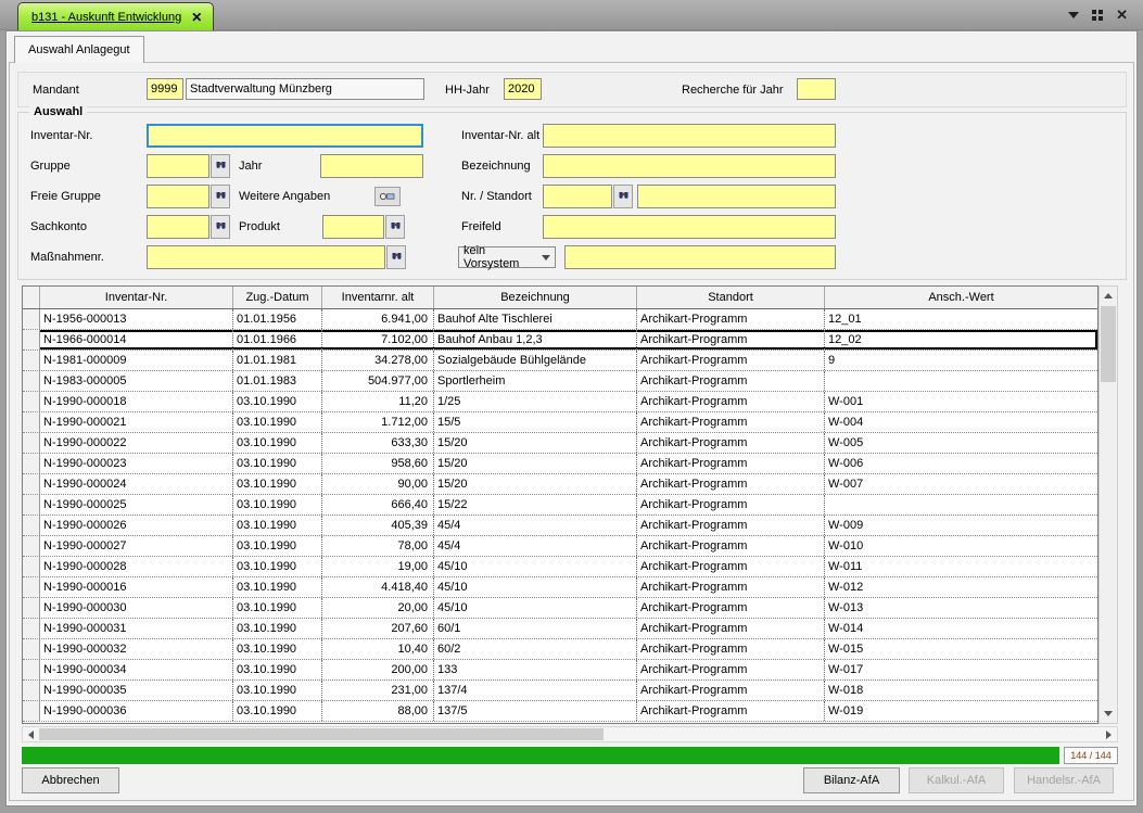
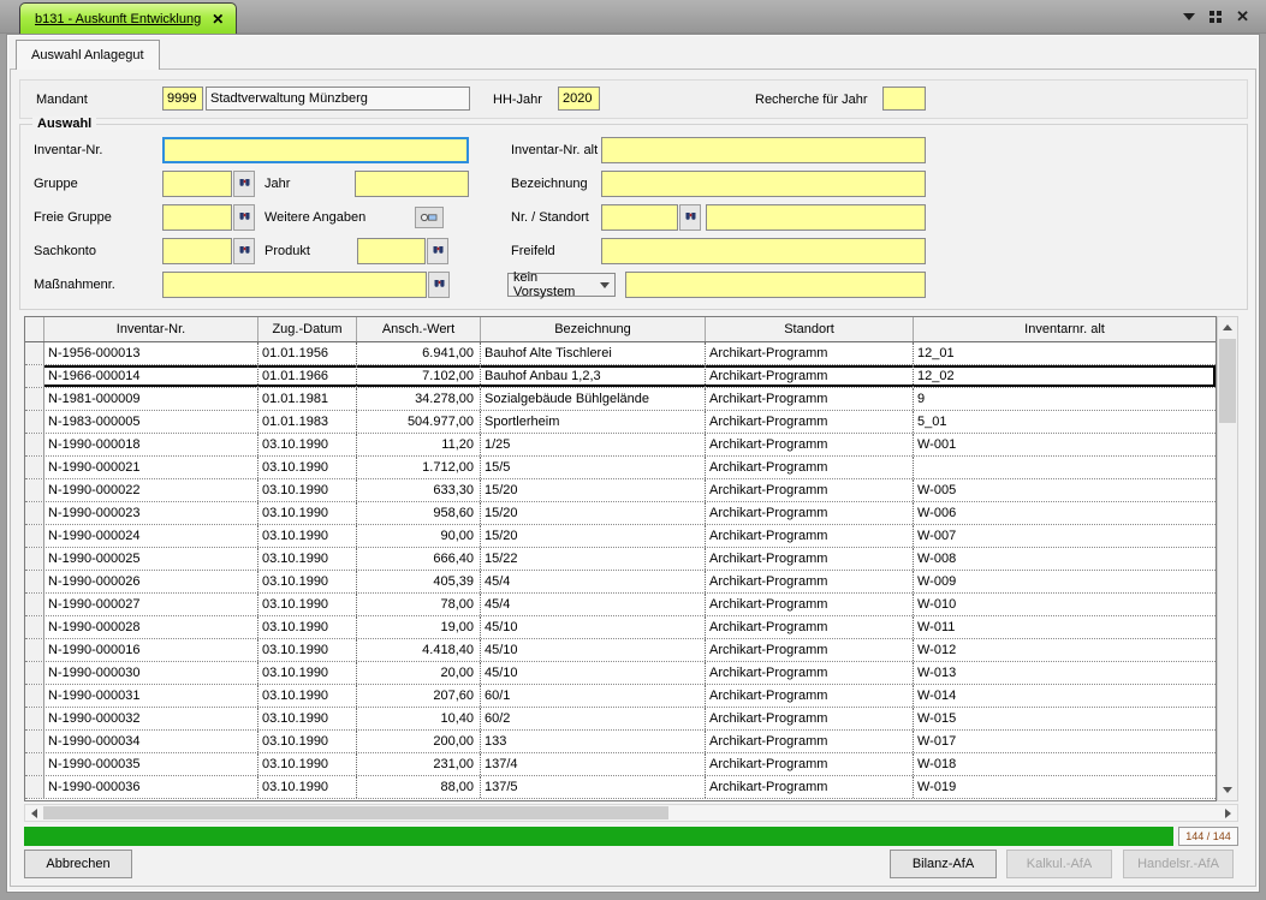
  b131 - Auskunft Entwicklung
  ✕
  ✕
  Auswahl Anlagegut
  Mandant
  9999
  Stadtverwaltung Münzberg
  HH-Jahr
  2020
  Recherche für Jahr
  Auswahl
  Inventar-Nr.
  Inventar-Nr. alt
  Gruppe
  Jahr
  Bezeichnung
  Freie Gruppe
  Weitere Angaben
  Nr. / Standort
  Sachkonto
  Produkt
  Freifeld
  Maßnahmenr.
  kein Vorsystem
  Inventar-Nr.
  Zug.-Datum
- Inventarnr. alt
+ Ansch.-Wert
  Bezeichnung
  Standort
- Ansch.-Wert
+ Inventarnr. alt
  N-1956-000013
  01.01.1956
  6.941,00
  Bauhof Alte Tischlerei
  Archikart-Programm
  12_01
  N-1966-000014
  01.01.1966
  7.102,00
  Bauhof Anbau 1,2,3
  Archikart-Programm
  12_02
  N-1981-000009
  01.01.1981
  34.278,00
  Sozialgebäude Bühlgelände
  Archikart-Programm
  9
  N-1983-000005
  01.01.1983
  504.977,00
  Sportlerheim
  Archikart-Programm
+ 5_01
  N-1990-000018
  03.10.1990
  11,20
  1/25
  Archikart-Programm
  W-001
  N-1990-000021
  03.10.1990
  1.712,00
  15/5
  Archikart-Programm
- W-004
  N-1990-000022
  03.10.1990
  633,30
  15/20
  Archikart-Programm
  W-005
  N-1990-000023
  03.10.1990
  958,60
  15/20
  Archikart-Programm
  W-006
  N-1990-000024
  03.10.1990
  90,00
  15/20
  Archikart-Programm
  W-007
  N-1990-000025
  03.10.1990
  666,40
  15/22
  Archikart-Programm
+ W-008
  N-1990-000026
  03.10.1990
  405,39
  45/4
  Archikart-Programm
  W-009
  N-1990-000027
  03.10.1990
  78,00
  45/4
  Archikart-Programm
  W-010
  N-1990-000028
  03.10.1990
  19,00
  45/10
  Archikart-Programm
  W-011
  N-1990-000016
  03.10.1990
  4.418,40
  45/10
  Archikart-Programm
  W-012
  N-1990-000030
  03.10.1990
  20,00
  45/10
  Archikart-Programm
  W-013
  N-1990-000031
  03.10.1990
  207,60
  60/1
  Archikart-Programm
  W-014
  N-1990-000032
  03.10.1990
  10,40
  60/2
  Archikart-Programm
  W-015
  N-1990-000034
  03.10.1990
  200,00
  133
  Archikart-Programm
  W-017
  N-1990-000035
  03.10.1990
  231,00
  137/4
  Archikart-Programm
  W-018
  N-1990-000036
  03.10.1990
  88,00
  137/5
  Archikart-Programm
  W-019
  144 / 144
  Abbrechen
  Bilanz-AfA
  Kalkul.-AfA
  Handelsr.-AfA
